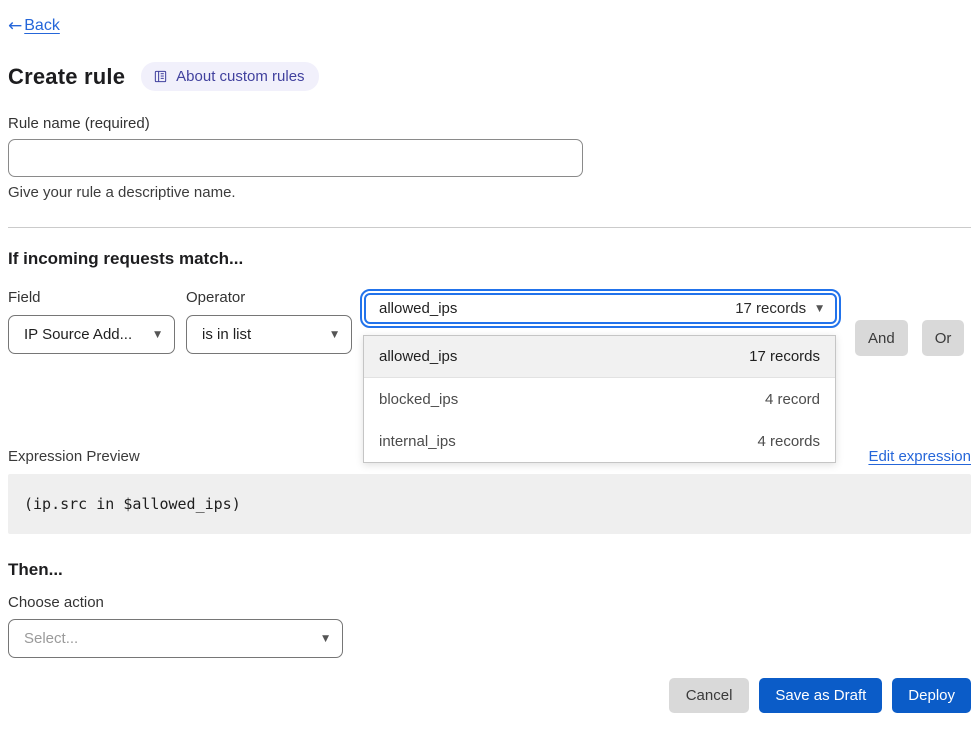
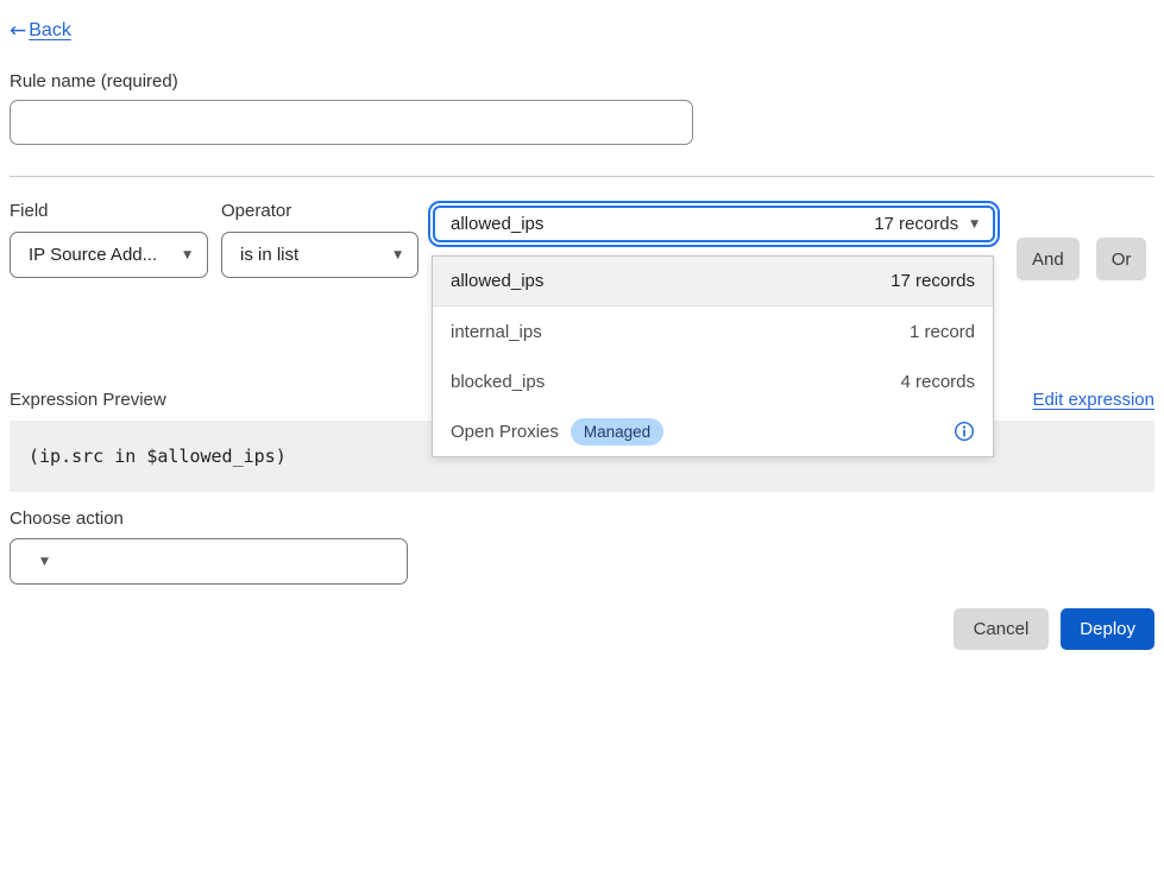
  ←
  Back
- Create rule
- About custom rules
  Rule name (required)
- Give your rule a descriptive name.
- If incoming requests match...
  Field
  IP Source Add...
  ▼
  Operator
  is in list
  ▼
  allowed_ips
  17 records
  ▼
  allowed_ips
  17 records
- blocked_ips
+ internal_ips
- 4 record
+ 1 record
- internal_ips
+ blocked_ips
  4 records
+ Open Proxies
+ Managed
  And
  Or
  Expression Preview
  Edit expression
  (ip.src in $allowed_ips)
- Then...
  Choose action
- Select...
  ▼
  Cancel
- Save as Draft
  Deploy
